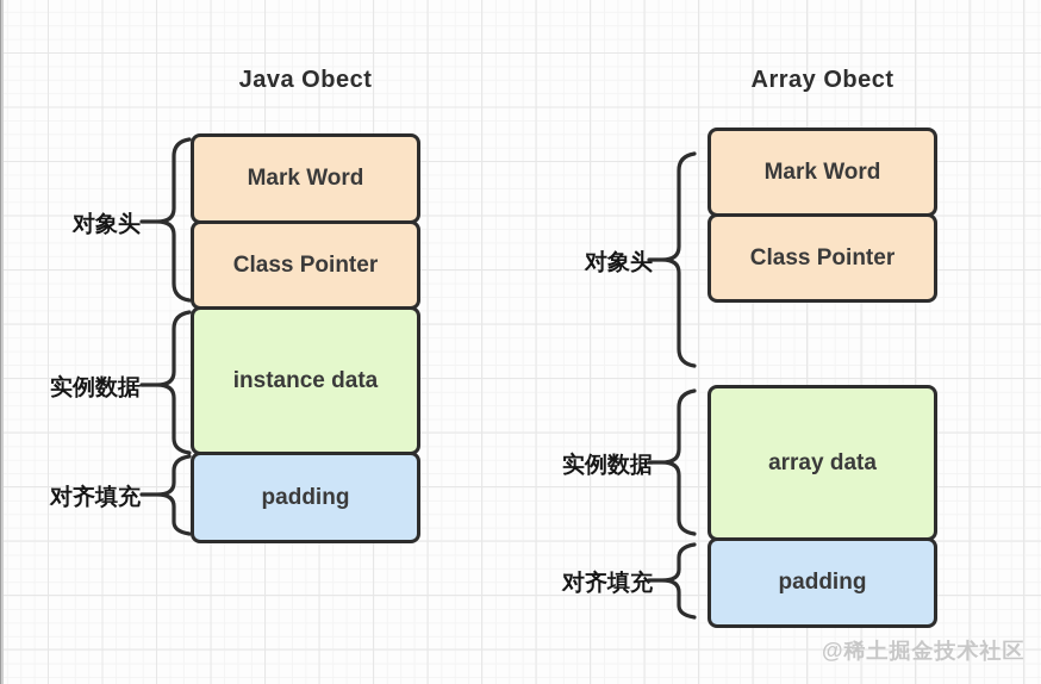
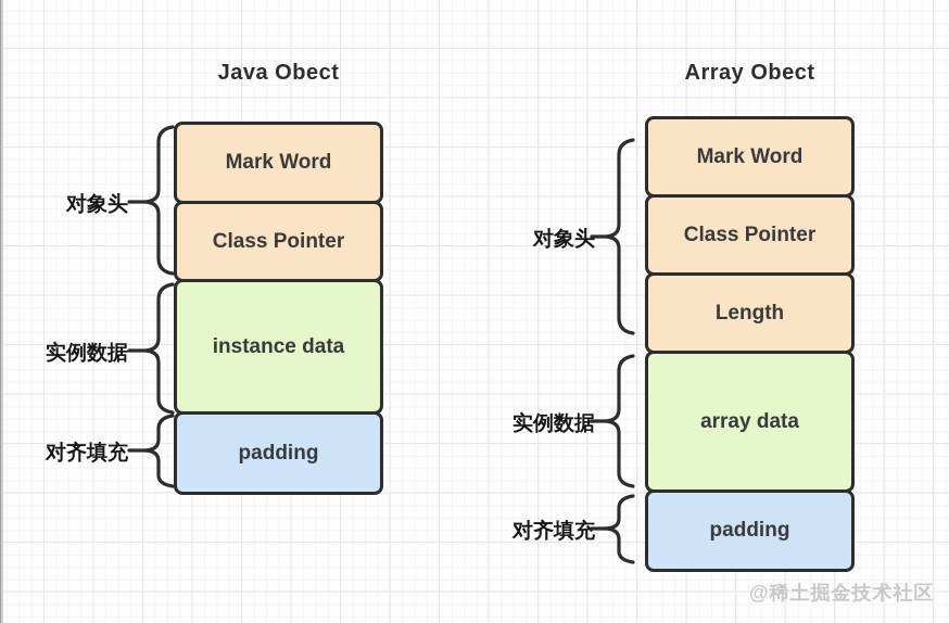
  Java Obect
  Mark Word
  Class Pointer
  instance data
  padding
  对象头
  实例数据
  对齐填充
  Array Obect
  Mark Word
  Class Pointer
+ Length
  array data
  padding
  对象头
  实例数据
  对齐填充
  @稀土掘金技术社区
